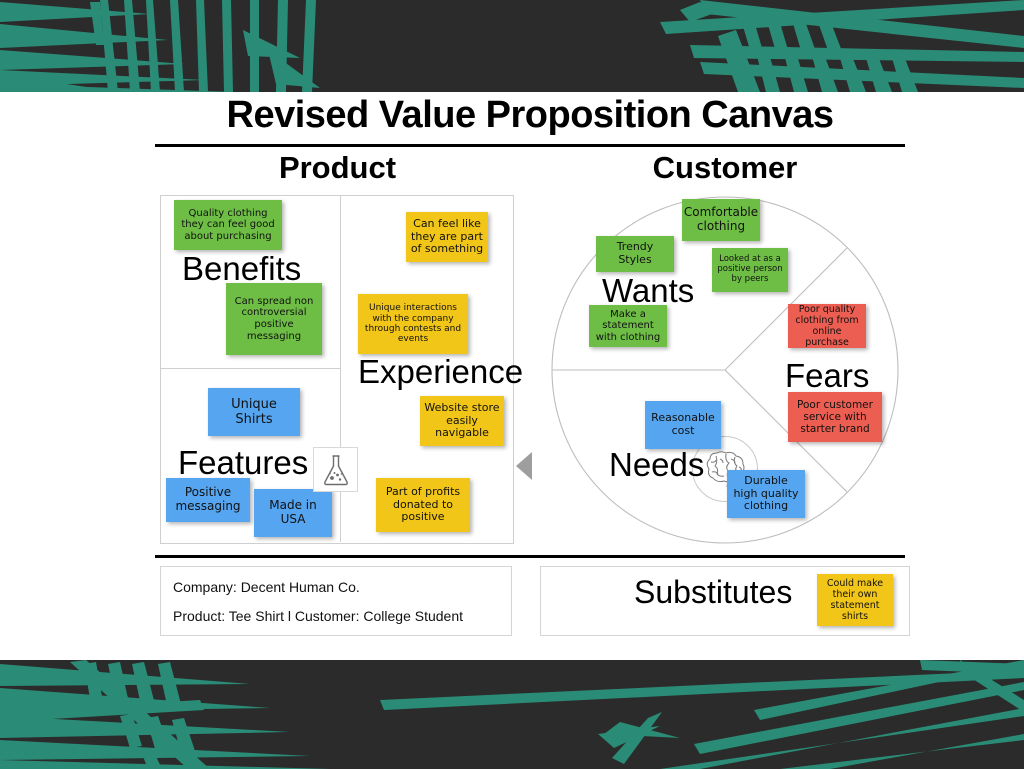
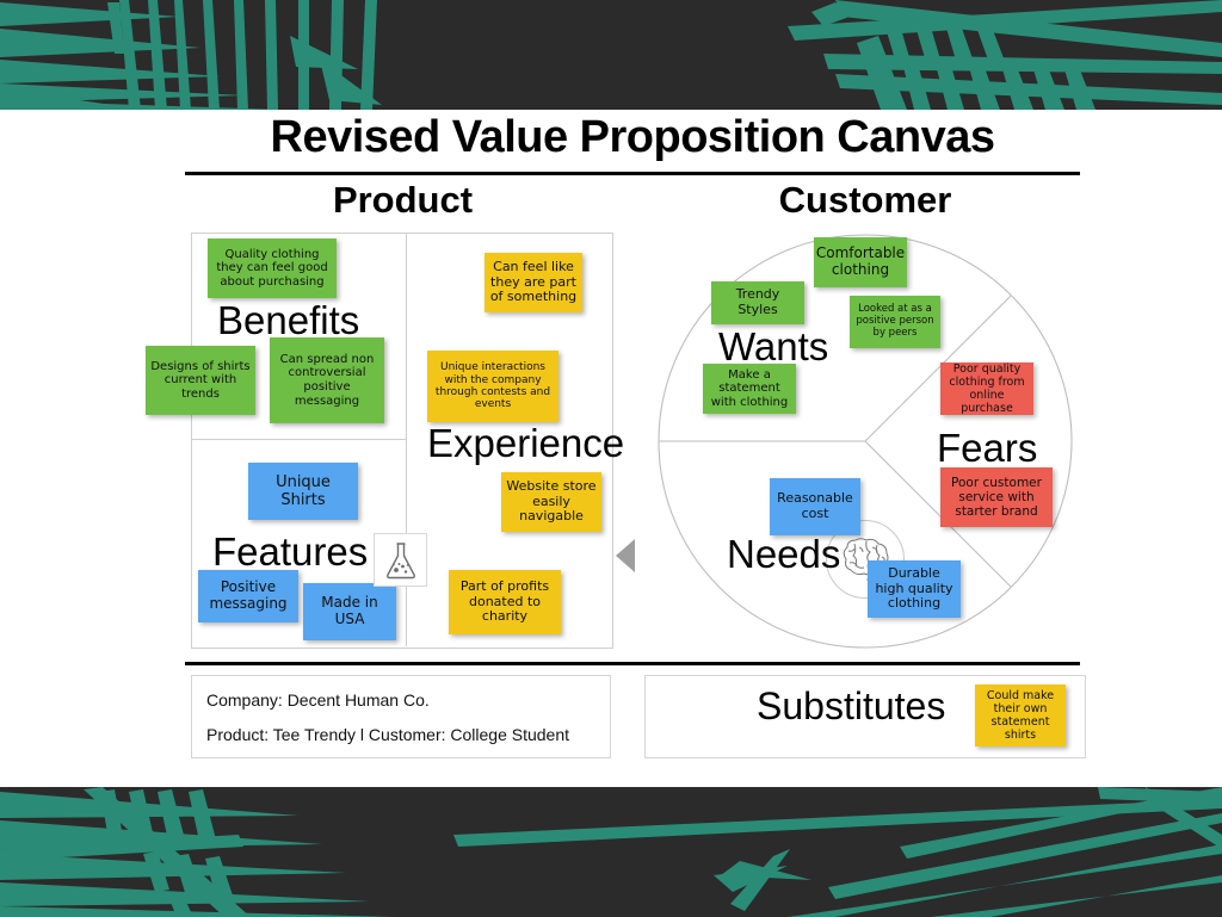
  Revised Value Proposition Canvas
  Product
  Customer
  Benefits
  Quality clothing they can feel good about purchasing
+ Designs of shirts current with trends
  Can spread non controversial positive messaging
  Features
  Unique Shirts
  Positive messaging
  Made in USA
  Experience
  Can feel like they are part of something
  Unique interactions with the company through contests and events
  Website store easily navigable
- Part of profits donated to positive
+ Part of profits donated to charity
  Wants
  Trendy Styles
  Comfortable clothing
  Looked at as a positive person by peers
  Make a statement with clothing
  Fears
  Poor quality clothing from online purchase
  Poor customer service with starter brand
  Needs
  Reasonable cost
  Durable high quality clothing
  Company: Decent Human Co.
- Product: Tee Shirt l Customer: College Student
+ Product: Tee Trendy l Customer: College Student
  Substitutes
  Could make their own statement shirts
